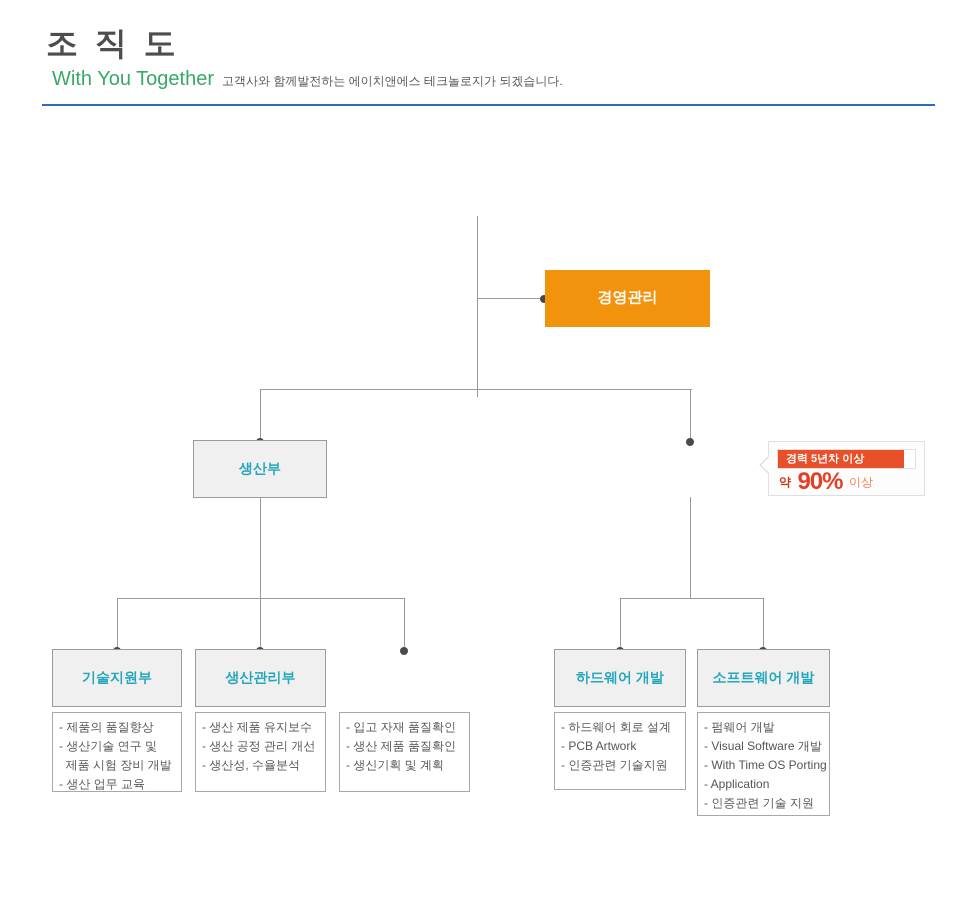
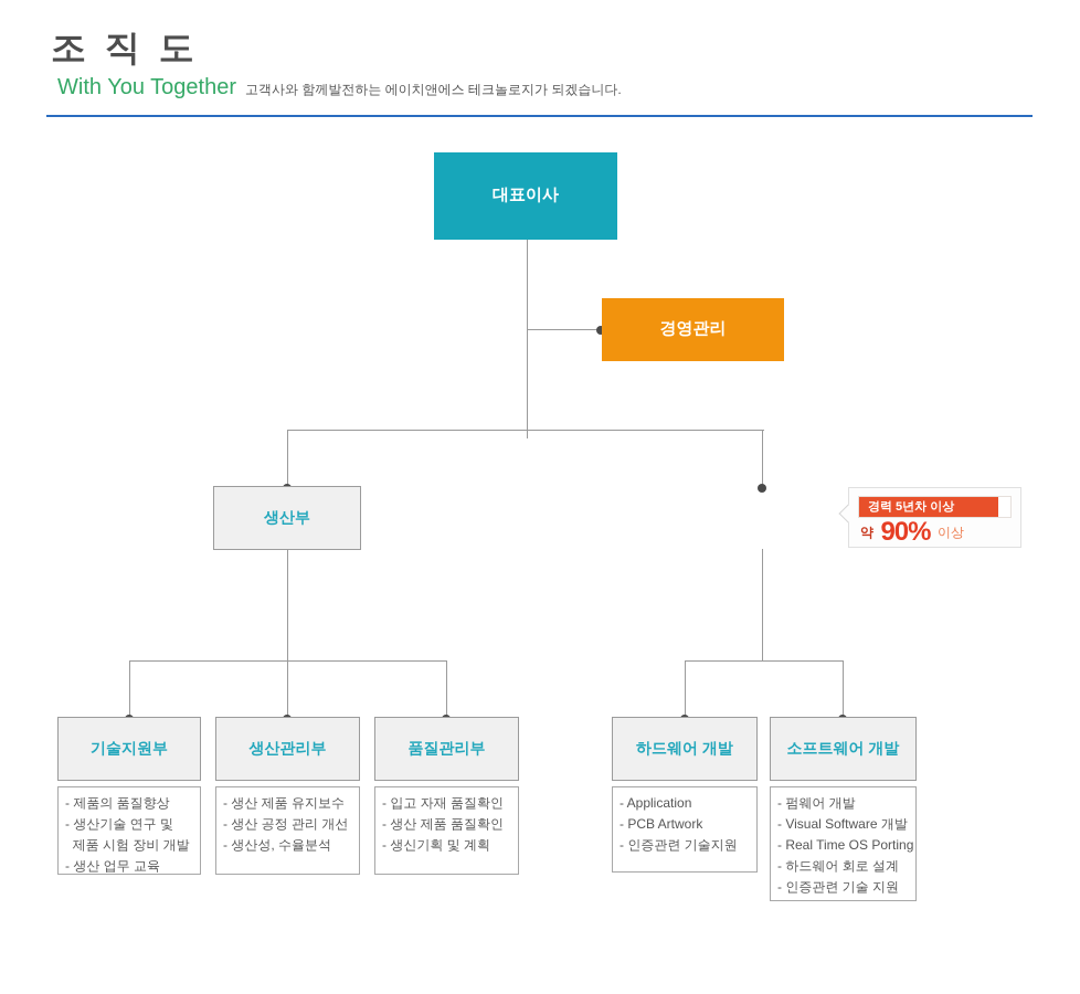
  조 직 도
  With You Together 고객사와 함께발전하는 에이치앤에스 테크놀로지가 되겠습니다.
+ 대표이사
  경영관리
  생산부
  경력 5년차 이상
  약 90% 이상
  기술지원부
  생산관리부
+ 품질관리부
  하드웨어 개발
  소프트웨어 개발
  - 제품의 품질향상
  - 생산기술 연구 및
  제품 시험 장비 개발
  - 생산 업무 교육
  - 생산 제품 유지보수
  - 생산 공정 관리 개선
  - 생산성, 수율분석
  - 입고 자재 품질확인
  - 생산 제품 품질확인
  - 생신기획 및 계획
- - 하드웨어 회로 설계
+ - Application
  - PCB Artwork
  - 인증관련 기술지원
  - 펌웨어 개발
  - Visual Software 개발
- - With Time OS Porting
+ - Real Time OS Porting
- - Application
+ - 하드웨어 회로 설계
  - 인증관련 기술 지원
